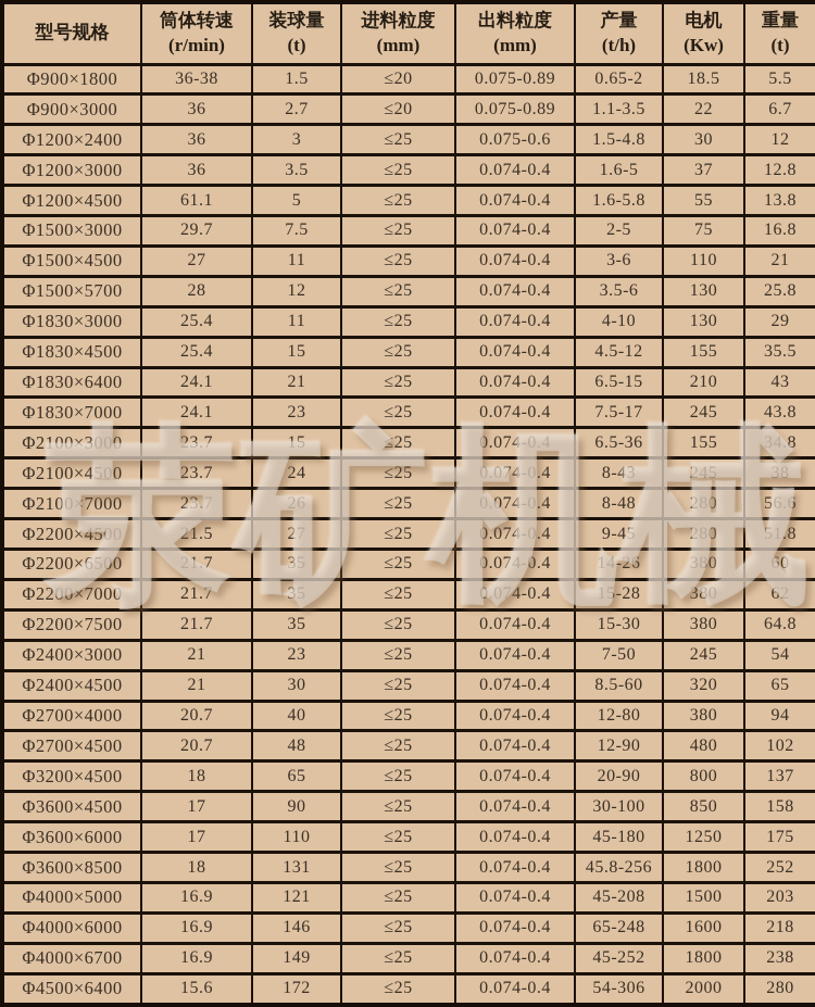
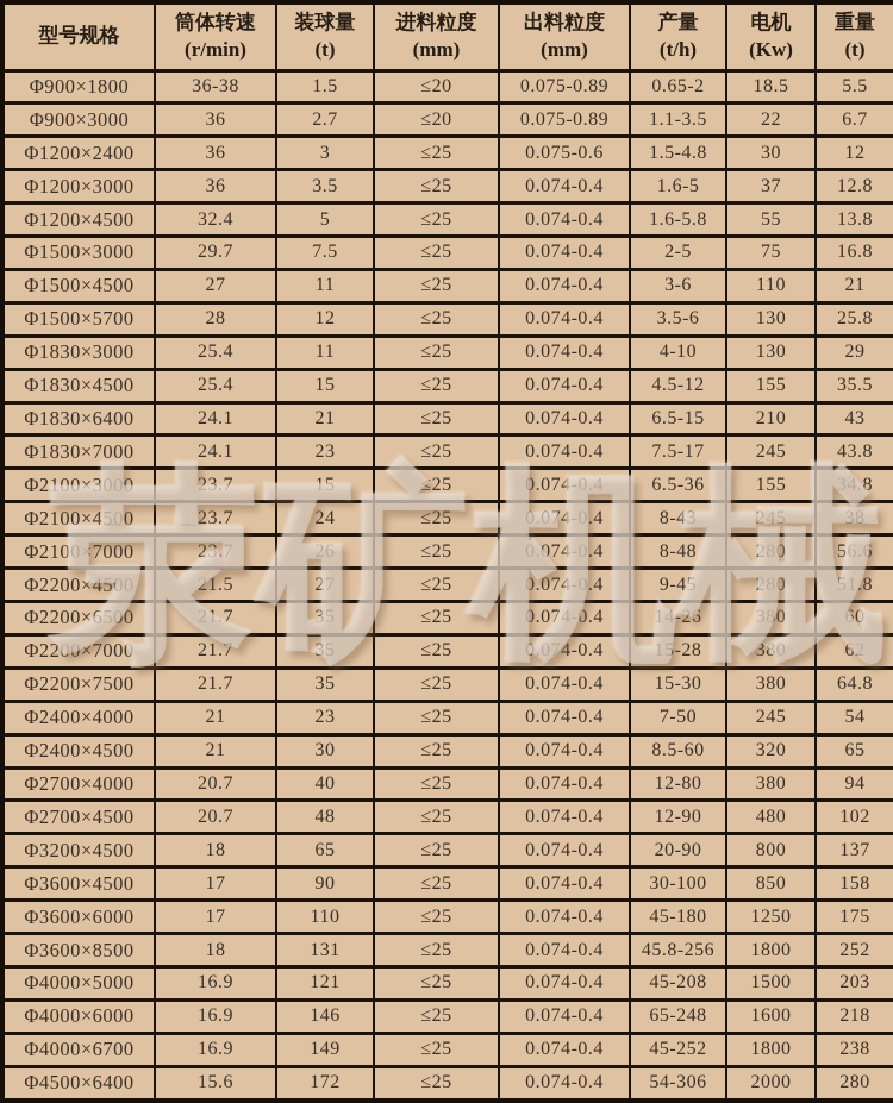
  型号规格	筒体转速(r/min)	装球量(t)	进料粒度(mm)	出料粒度(mm)	产量(t/h)	电机(Kw)	重量(t)
  Φ900×1800	36-38	1.5	≤20	0.075-0.89	0.65-2	18.5	5.5
  Φ900×3000	36	2.7	≤20	0.075-0.89	1.1-3.5	22	6.7
  Φ1200×2400	36	3	≤25	0.075-0.6	1.5-4.8	30	12
  Φ1200×3000	36	3.5	≤25	0.074-0.4	1.6-5	37	12.8
- Φ1200×4500	61.1	5	≤25	0.074-0.4	1.6-5.8	55	13.8
+ Φ1200×4500	32.4	5	≤25	0.074-0.4	1.6-5.8	55	13.8
  Φ1500×3000	29.7	7.5	≤25	0.074-0.4	2-5	75	16.8
  Φ1500×4500	27	11	≤25	0.074-0.4	3-6	110	21
  Φ1500×5700	28	12	≤25	0.074-0.4	3.5-6	130	25.8
  Φ1830×3000	25.4	11	≤25	0.074-0.4	4-10	130	29
  Φ1830×4500	25.4	15	≤25	0.074-0.4	4.5-12	155	35.5
  Φ1830×6400	24.1	21	≤25	0.074-0.4	6.5-15	210	43
  Φ1830×7000	24.1	23	≤25	0.074-0.4	7.5-17	245	43.8
  Φ2100×3000	23.7	15	≤25	0.074-0.4	6.5-36	155	34.8
  Φ2100×4500	23.7	24	≤25	0.074-0.4	8-43	245	38
  Φ2100×7000	23.7	26	≤25	0.074-0.4	8-48	280	56.6
  Φ2200×4500	21.5	27	≤25	0.074-0.4	9-45	280	51.8
  Φ2200×6500	21.7	35	≤25	0.074-0.4	14-26	380	60
  Φ2200×7000	21.7	35	≤25	0.074-0.4	15-28	380	62
  Φ2200×7500	21.7	35	≤25	0.074-0.4	15-30	380	64.8
- Φ2400×3000	21	23	≤25	0.074-0.4	7-50	245	54
+ Φ2400×4000	21	23	≤25	0.074-0.4	7-50	245	54
  Φ2400×4500	21	30	≤25	0.074-0.4	8.5-60	320	65
  Φ2700×4000	20.7	40	≤25	0.074-0.4	12-80	380	94
  Φ2700×4500	20.7	48	≤25	0.074-0.4	12-90	480	102
  Φ3200×4500	18	65	≤25	0.074-0.4	20-90	800	137
  Φ3600×4500	17	90	≤25	0.074-0.4	30-100	850	158
  Φ3600×6000	17	110	≤25	0.074-0.4	45-180	1250	175
  Φ3600×8500	18	131	≤25	0.074-0.4	45.8-256	1800	252
  Φ4000×5000	16.9	121	≤25	0.074-0.4	45-208	1500	203
  Φ4000×6000	16.9	146	≤25	0.074-0.4	65-248	1600	218
  Φ4000×6700	16.9	149	≤25	0.074-0.4	45-252	1800	238
  Φ4500×6400	15.6	172	≤25	0.074-0.4	54-306	2000	280
  荥
  矿
  机
  械
